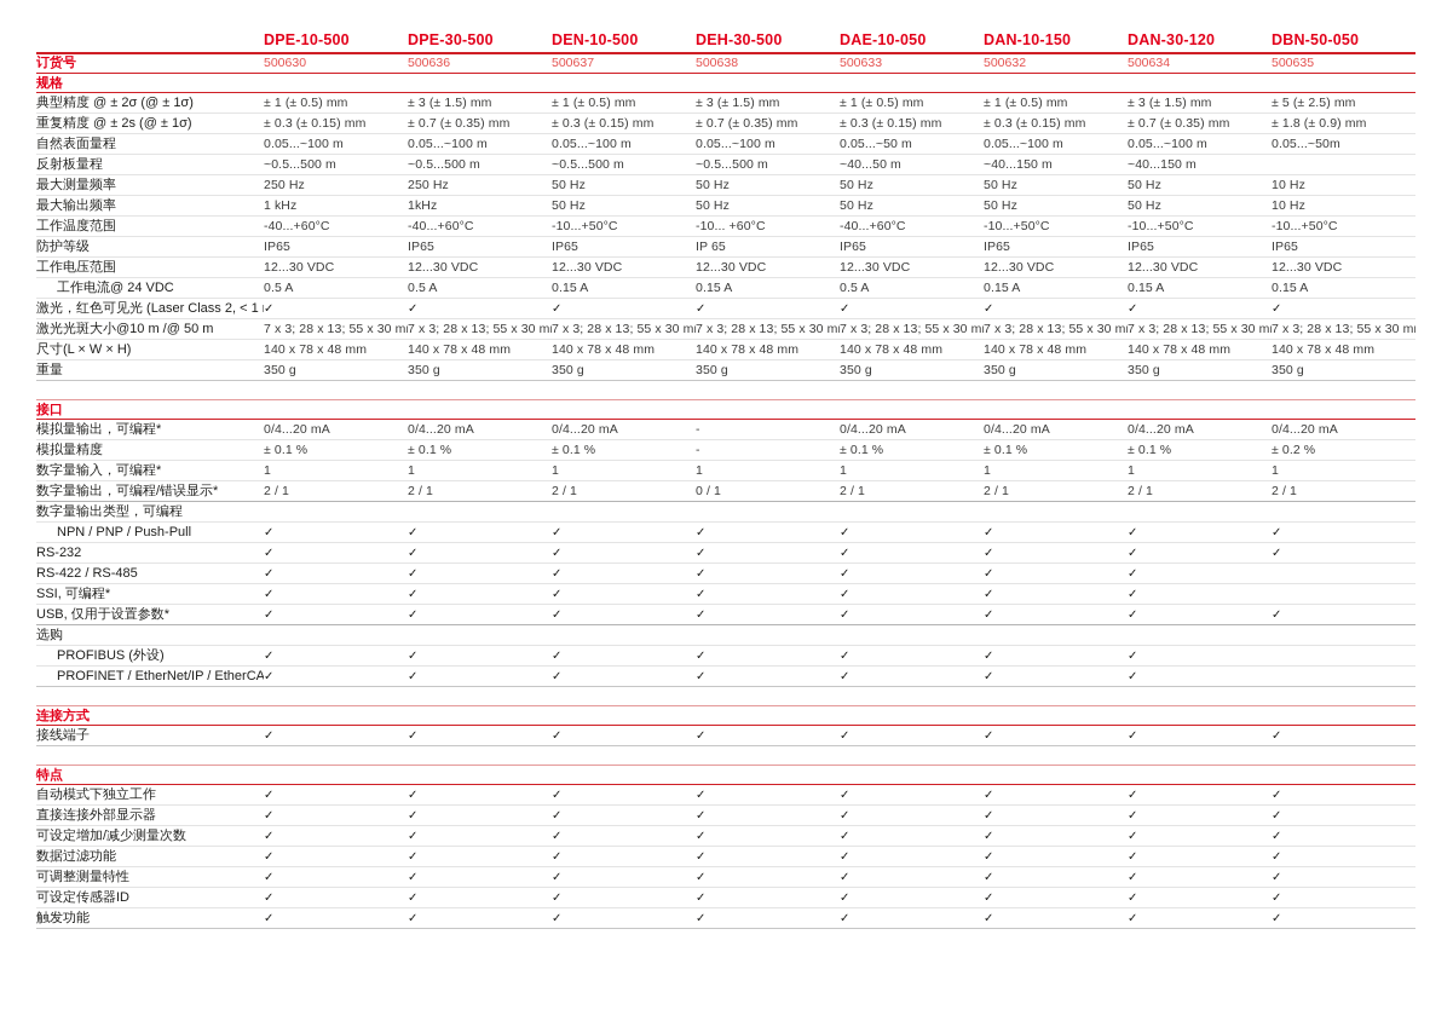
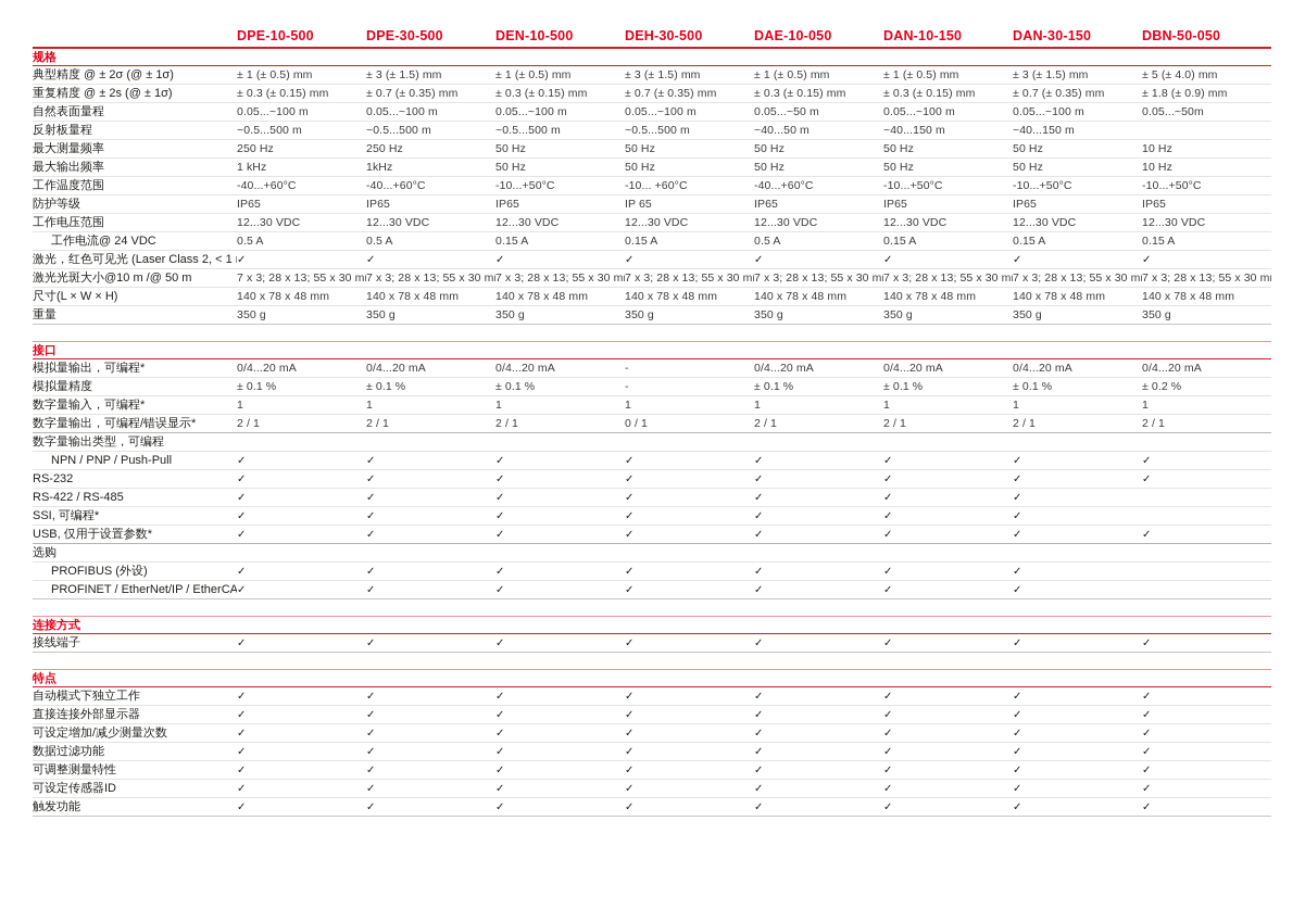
  DPE-10-500
  DPE-30-500
  DEN-10-500
  DEH-30-500
  DAE-10-050
  DAN-10-150
- DAN-30-120
+ DAN-30-150
  DBN-50-050
- 订货号
- 500630
- 500636
- 500637
- 500638
- 500633
- 500632
- 500634
- 500635
  规格
  典型精度 @ ± 2σ (@ ± 1σ)
  ± 1 (± 0.5) mm
  ± 3 (± 1.5) mm
  ± 1 (± 0.5) mm
  ± 3 (± 1.5) mm
  ± 1 (± 0.5) mm
  ± 1 (± 0.5) mm
  ± 3 (± 1.5) mm
- ± 5 (± 2.5) mm
+ ± 5 (± 4.0) mm
  重复精度 @ ± 2s (@ ± 1σ)
  ± 0.3 (± 0.15) mm
  ± 0.7 (± 0.35) mm
  ± 0.3 (± 0.15) mm
  ± 0.7 (± 0.35) mm
  ± 0.3 (± 0.15) mm
  ± 0.3 (± 0.15) mm
  ± 0.7 (± 0.35) mm
  ± 1.8 (± 0.9) mm
  自然表面量程
  0.05...~100 m
  0.05...~100 m
  0.05...~100 m
  0.05...~100 m
  0.05...~50 m
  0.05...~100 m
  0.05...~100 m
  0.05...~50m
  反射板量程
  ~0.5...500 m
  ~0.5...500 m
  ~0.5...500 m
  ~0.5...500 m
  ~40...50 m
  ~40...150 m
  ~40...150 m
  最大测量频率
  250 Hz
  250 Hz
  50 Hz
  50 Hz
  50 Hz
  50 Hz
  50 Hz
  10 Hz
  最大输出频率
  1 kHz
  1kHz
  50 Hz
  50 Hz
  50 Hz
  50 Hz
  50 Hz
  10 Hz
  工作温度范围
  -40...+60°C
  -40...+60°C
  -10...+50°C
  -10... +60°C
  -40...+60°C
  -10...+50°C
  -10...+50°C
  -10...+50°C
  防护等级
  IP65
  IP65
  IP65
  IP 65
  IP65
  IP65
  IP65
  IP65
  工作电压范围
  12...30 VDC
  12...30 VDC
  12...30 VDC
  12...30 VDC
  12...30 VDC
  12...30 VDC
  12...30 VDC
  12...30 VDC
  工作电流@ 24 VDC
  0.5 A
  0.5 A
  0.15 A
  0.15 A
  0.5 A
  0.15 A
  0.15 A
  0.15 A
  激光，红色可见光 (Laser Class 2, < 1
  ✓
  ✓
  ✓
  ✓
  ✓
  ✓
  ✓
  ✓
  激光光斑大小@10 m /@ 50 m
  7 x 3; 28 x 13; 55 x 30 m
  7 x 3; 28 x 13; 55 x 30 m
  7 x 3; 28 x 13; 55 x 30 m
  7 x 3; 28 x 13; 55 x 30 m
  7 x 3; 28 x 13; 55 x 30 m
  7 x 3; 28 x 13; 55 x 30 m
  7 x 3; 28 x 13; 55 x 30 m
  7 x 3; 28 x 13; 55 x 30 m
  尺寸(L × W × H)
  140 x 78 x 48 mm
  140 x 78 x 48 mm
  140 x 78 x 48 mm
  140 x 78 x 48 mm
  140 x 78 x 48 mm
  140 x 78 x 48 mm
  140 x 78 x 48 mm
  140 x 78 x 48 mm
  重量
  350 g
  350 g
  350 g
  350 g
  350 g
  350 g
  350 g
  350 g
  接口
  模拟量输出，可编程*
  0/4...20 mA
  0/4...20 mA
  0/4...20 mA
  -
  0/4...20 mA
  0/4...20 mA
  0/4...20 mA
  0/4...20 mA
  模拟量精度
  ± 0.1 %
  ± 0.1 %
  ± 0.1 %
  -
  ± 0.1 %
  ± 0.1 %
  ± 0.1 %
  ± 0.2 %
  数字量输入，可编程*
  1
  1
  1
  1
  1
  1
  1
  1
  数字量输出，可编程/错误显示*
  2 / 1
  2 / 1
  2 / 1
  0 / 1
  2 / 1
  2 / 1
  2 / 1
  2 / 1
  数字量输出类型，可编程
  NPN / PNP / Push-Pull
  ✓
  ✓
  ✓
  ✓
  ✓
  ✓
  ✓
  ✓
  RS-232
  ✓
  ✓
  ✓
  ✓
  ✓
  ✓
  ✓
  ✓
  RS-422 / RS-485
  ✓
  ✓
  ✓
  ✓
  ✓
  ✓
  ✓
  SSI, 可编程*
  ✓
  ✓
  ✓
  ✓
  ✓
  ✓
  ✓
  USB, 仅用于设置参数*
  ✓
  ✓
  ✓
  ✓
  ✓
  ✓
  ✓
  ✓
  选购
  PROFIBUS (外设)
  ✓
  ✓
  ✓
  ✓
  ✓
  ✓
  ✓
  PROFINET / EtherNet/IP / EtherCA
  ✓
  ✓
  ✓
  ✓
  ✓
  ✓
  ✓
  连接方式
  接线端子
  ✓
  ✓
  ✓
  ✓
  ✓
  ✓
  ✓
  ✓
  特点
  自动模式下独立工作
  ✓
  ✓
  ✓
  ✓
  ✓
  ✓
  ✓
  ✓
  直接连接外部显示器
  ✓
  ✓
  ✓
  ✓
  ✓
  ✓
  ✓
  ✓
  可设定增加/减少测量次数
  ✓
  ✓
  ✓
  ✓
  ✓
  ✓
  ✓
  ✓
  数据过滤功能
  ✓
  ✓
  ✓
  ✓
  ✓
  ✓
  ✓
  ✓
  可调整测量特性
  ✓
  ✓
  ✓
  ✓
  ✓
  ✓
  ✓
  ✓
  可设定传感器ID
  ✓
  ✓
  ✓
  ✓
  ✓
  ✓
  ✓
  ✓
  触发功能
  ✓
  ✓
  ✓
  ✓
  ✓
  ✓
  ✓
  ✓
